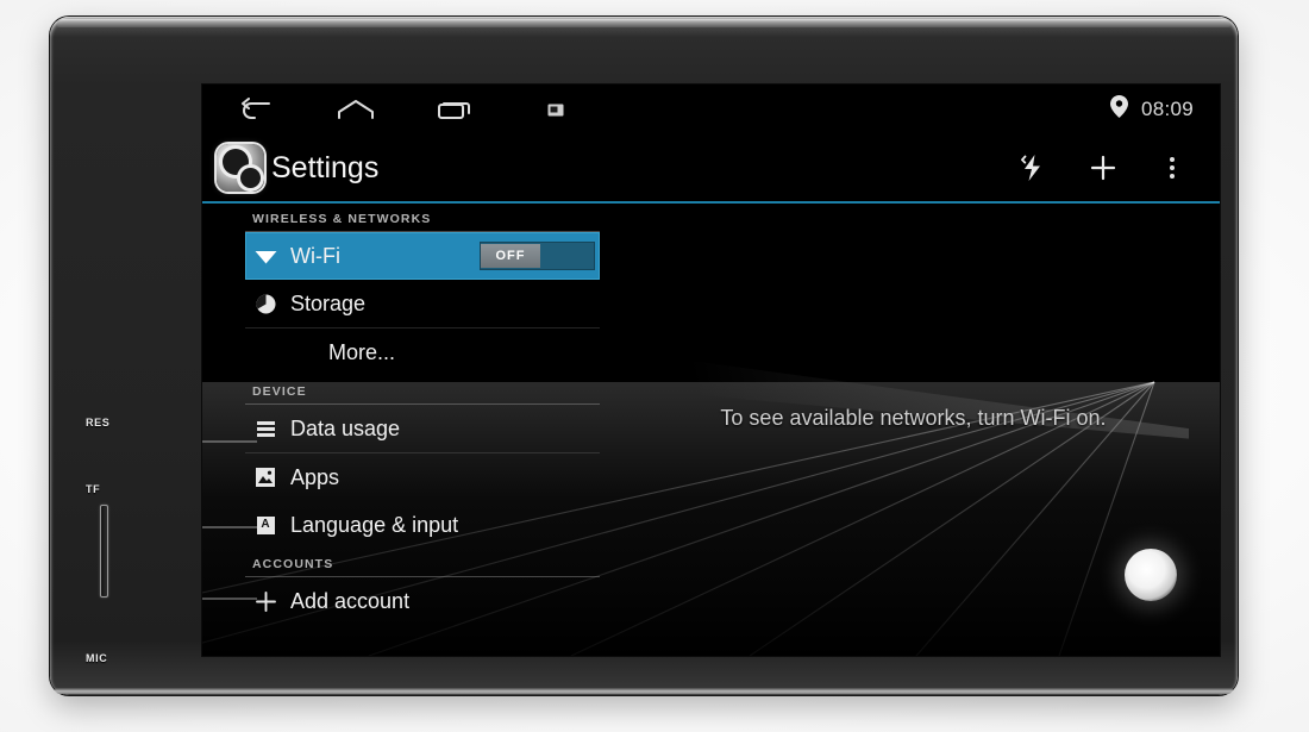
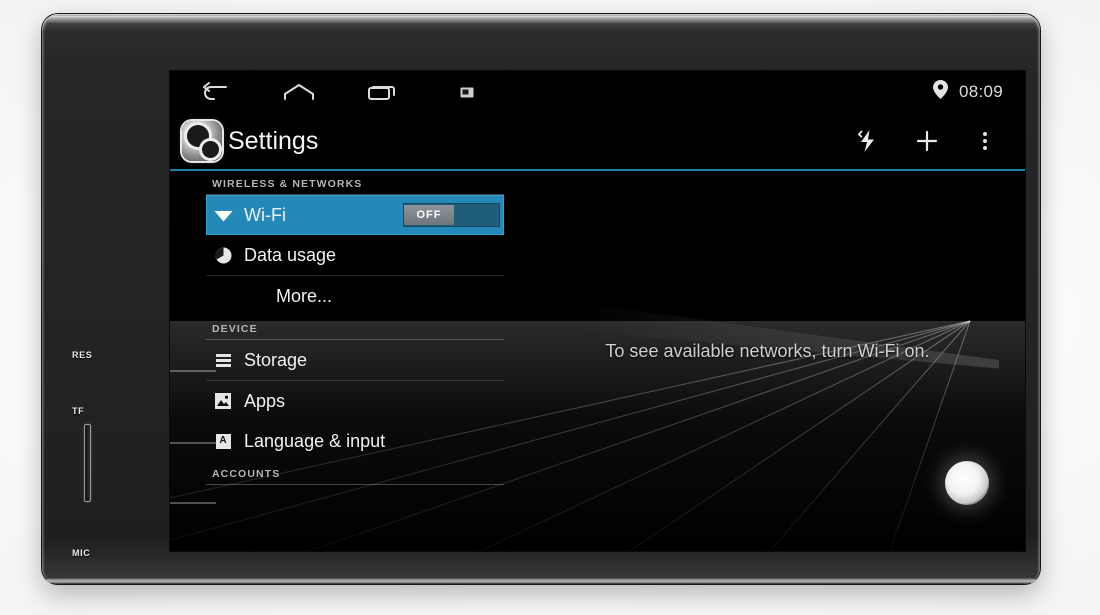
  RES
  TF
  MIC
  08:09
  Settings
  WIRELESS & NETWORKS
  Wi-Fi
  OFF
- Storage
+ Data usage
  More...
  DEVICE
- Data usage
+ Storage
  Apps
  A
  Language & input
  ACCOUNTS
- Add account
  To see available networks, turn Wi-Fi on.
